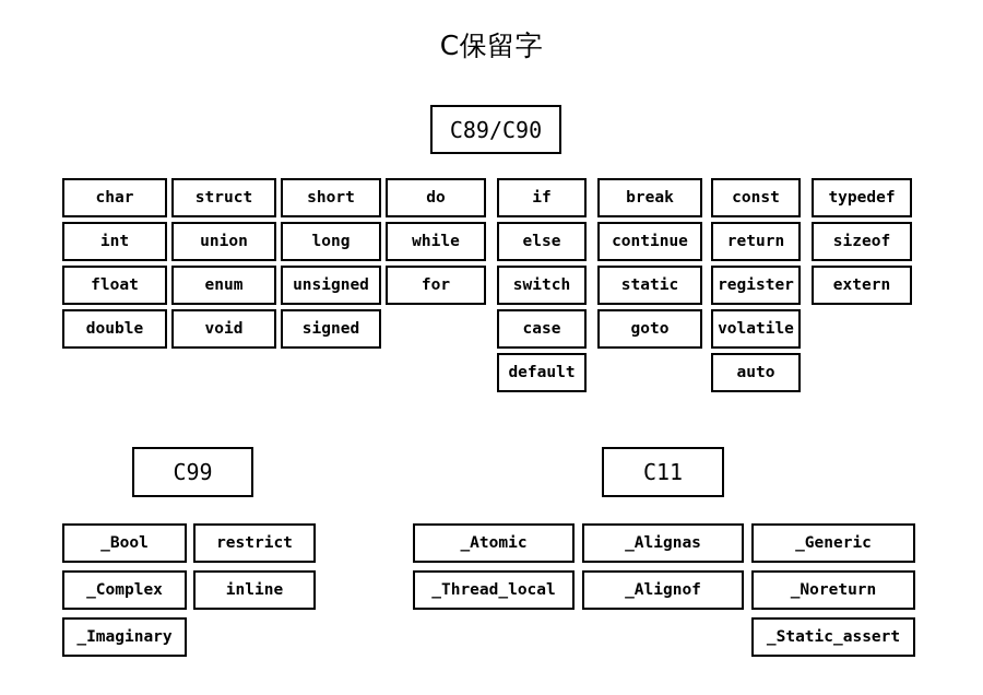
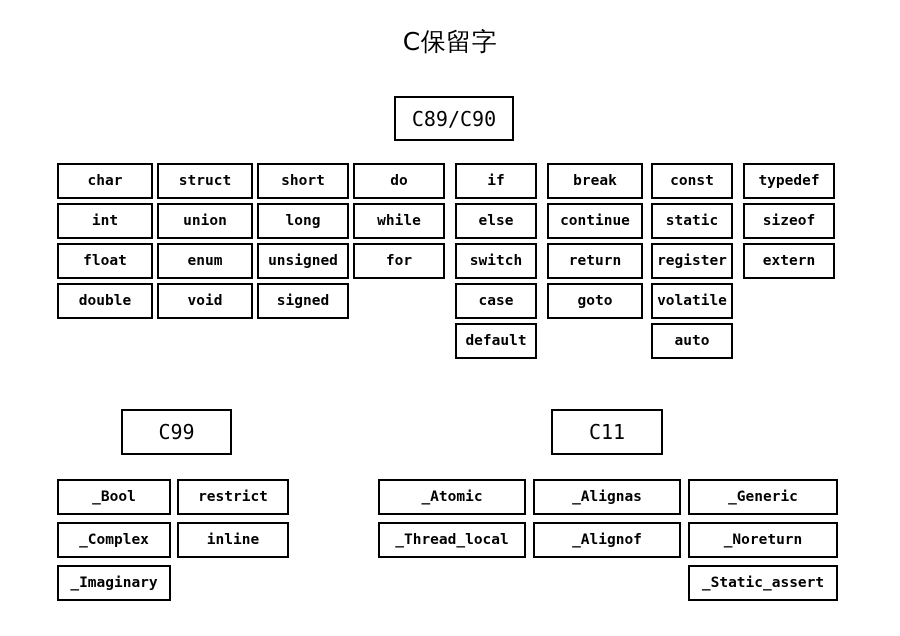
  C保留字
  C89/C90
  char
  struct
  short
  do
  if
  break
  const
  typedef
  int
  union
  long
  while
  else
  continue
- return
+ static
  sizeof
  float
  enum
  unsigned
  for
  switch
- static
+ return
  register
  extern
  double
  void
  signed
  case
  goto
  volatile
  default
  auto
  C99
  _Bool
  restrict
  _Complex
  inline
  _Imaginary
  C11
  _Atomic
  _Alignas
  _Generic
  _Thread_local
  _Alignof
  _Noreturn
  _Static_assert
